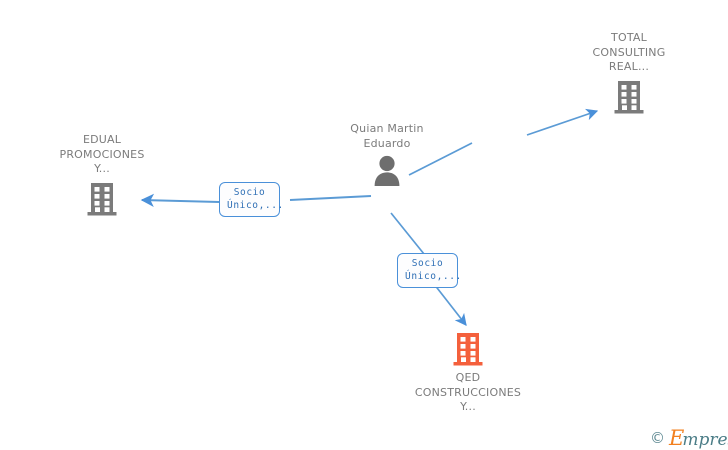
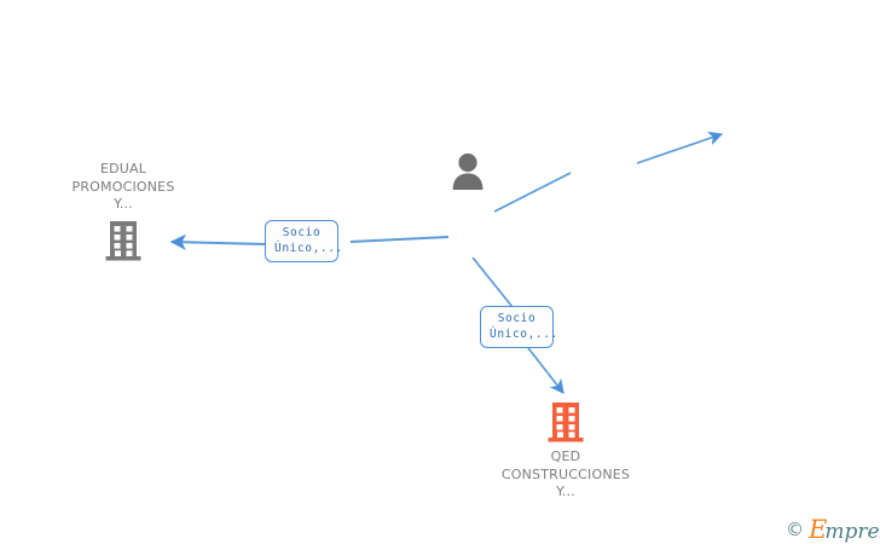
  EDUAL
  PROMOCIONES
  Y...
- Quian Martin
- Eduardo
- TOTAL
- CONSULTING
- REAL...
  QED
  CONSTRUCCIONES
  Y...
  Socio
  Único,...
  Socio
  Único,...
  ©
